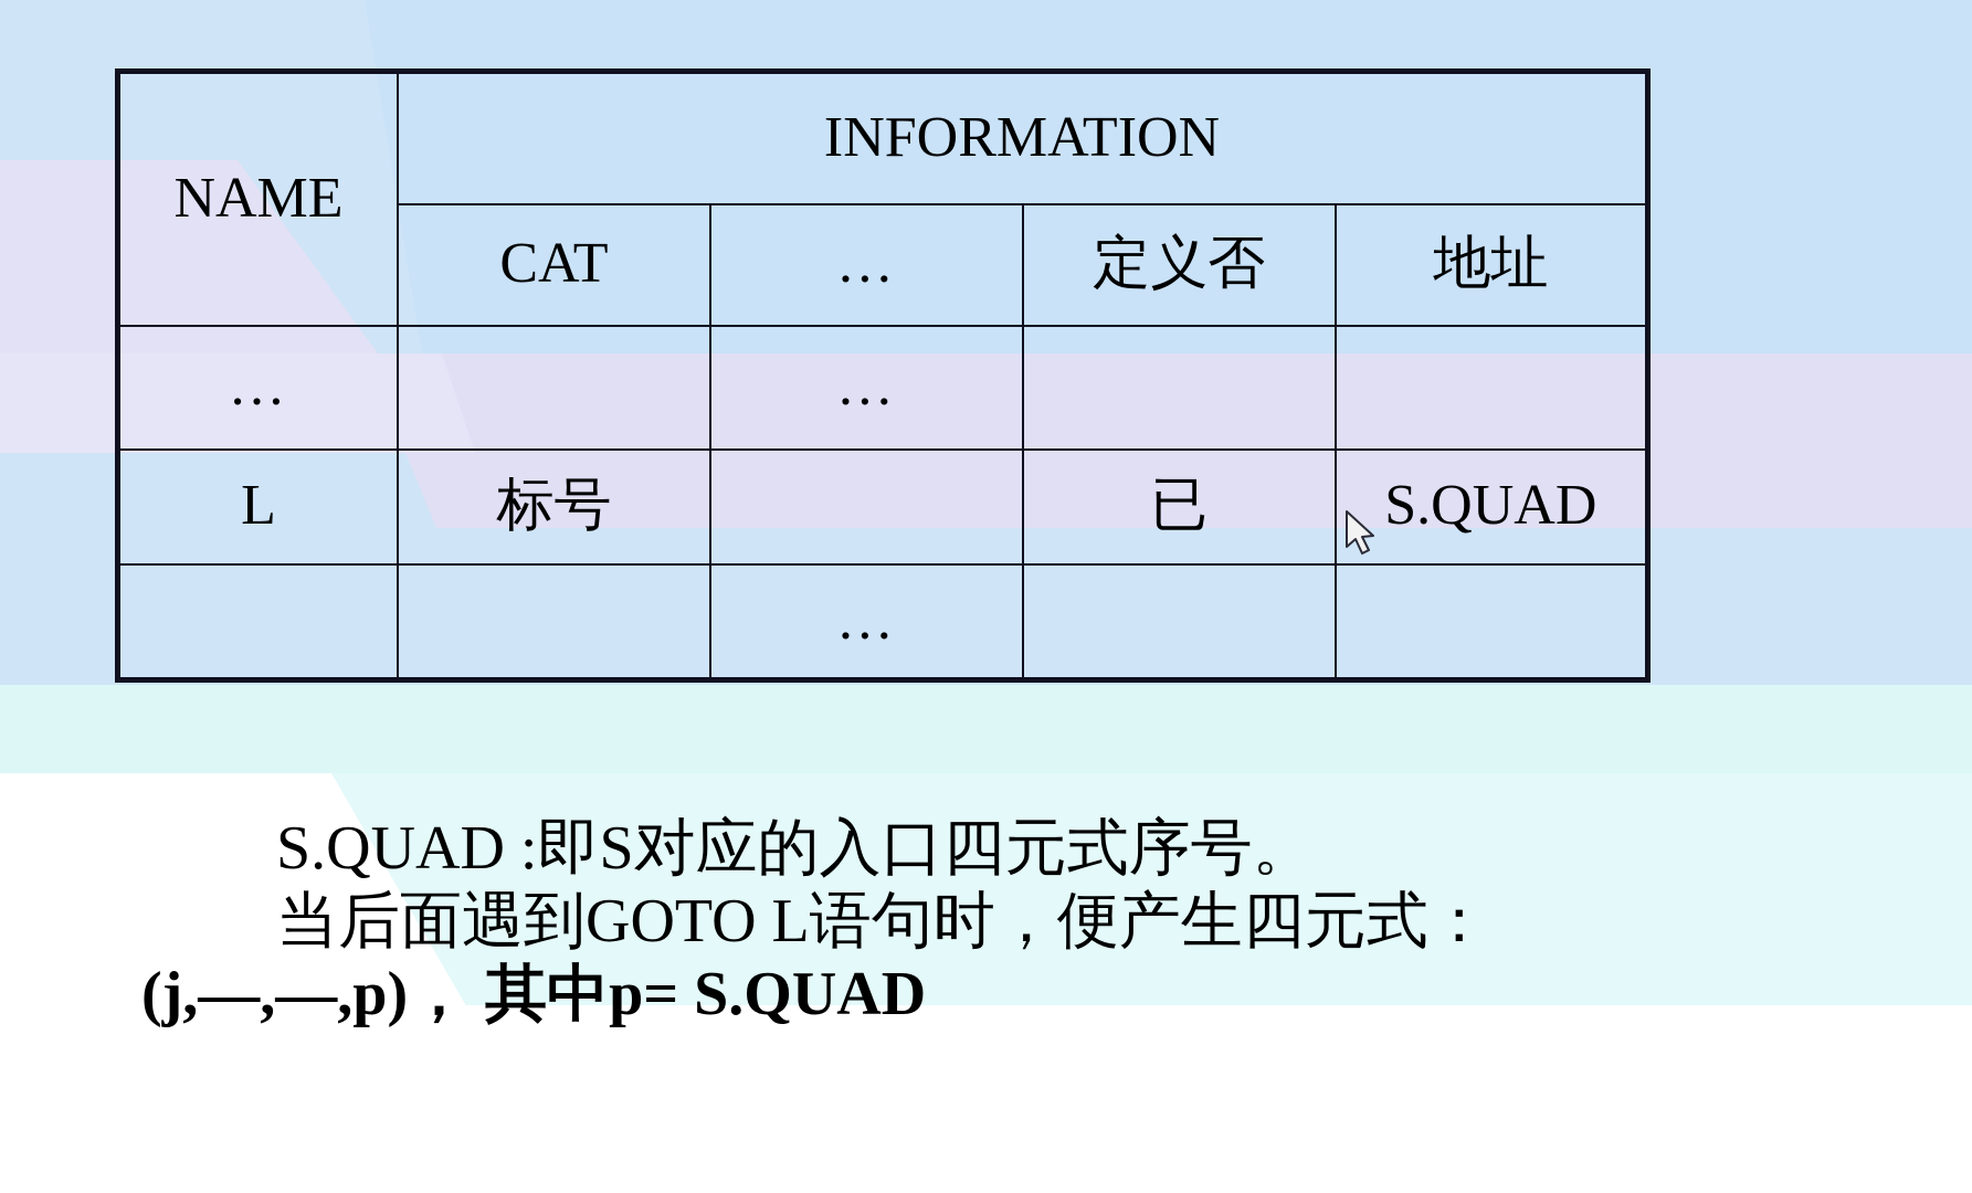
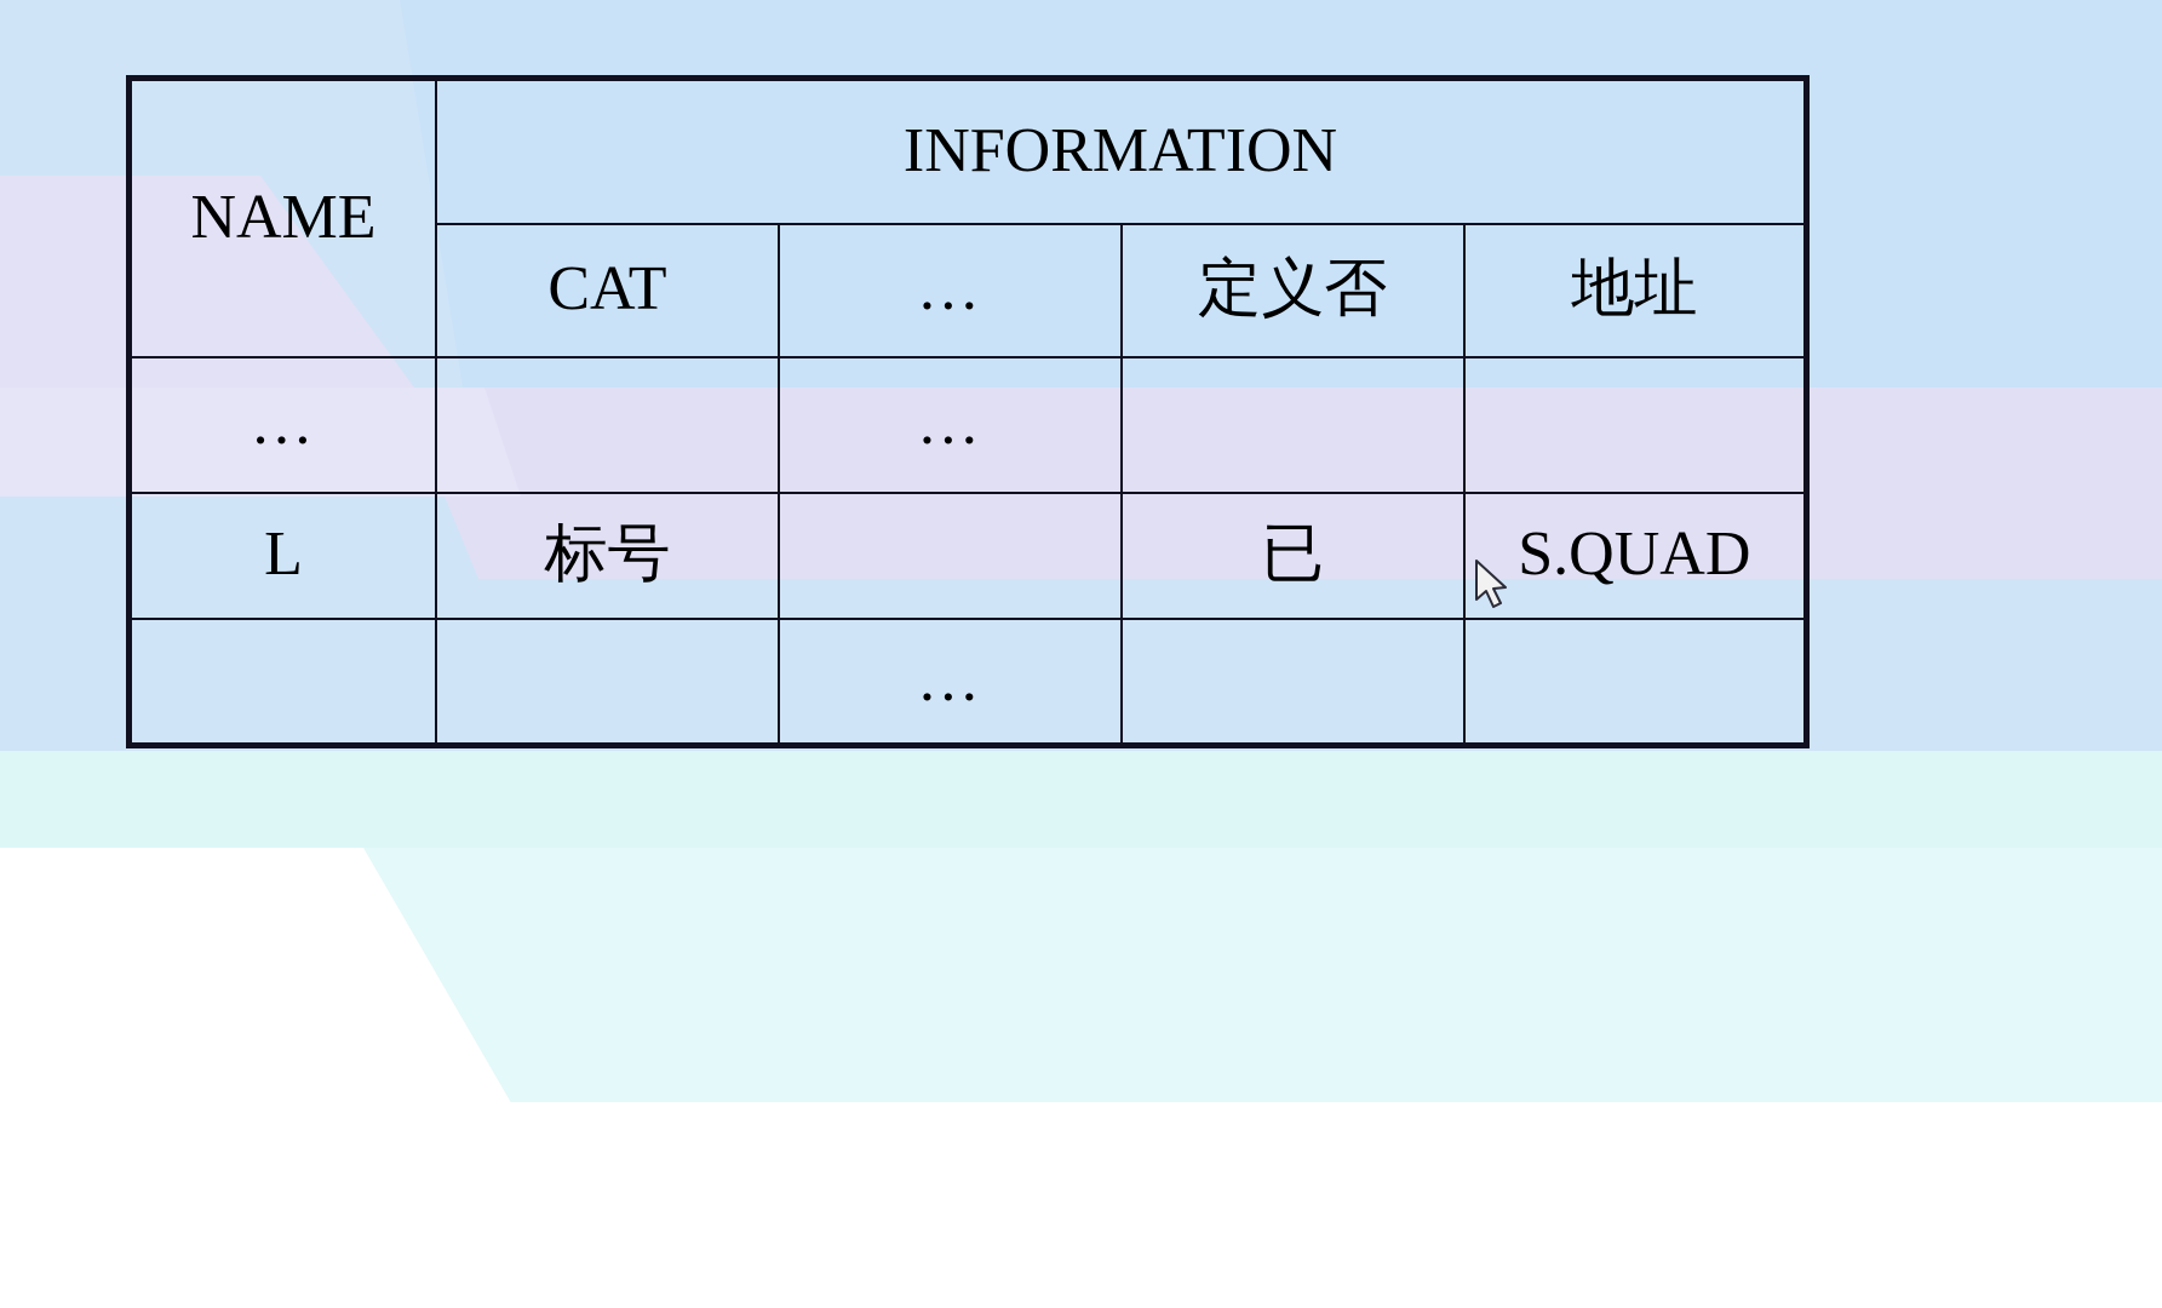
  NAME	INFORMATION
  CAT	…	定义否	地址
  …		…
  L	标号		已	S.QUAD
  		…
- S.QUAD :即S对应的入口四元式序号。
- 当后面遇到GOTO L语句时，便产生四元式：
- (j,—,—,p)， 其中p= S.QUAD
